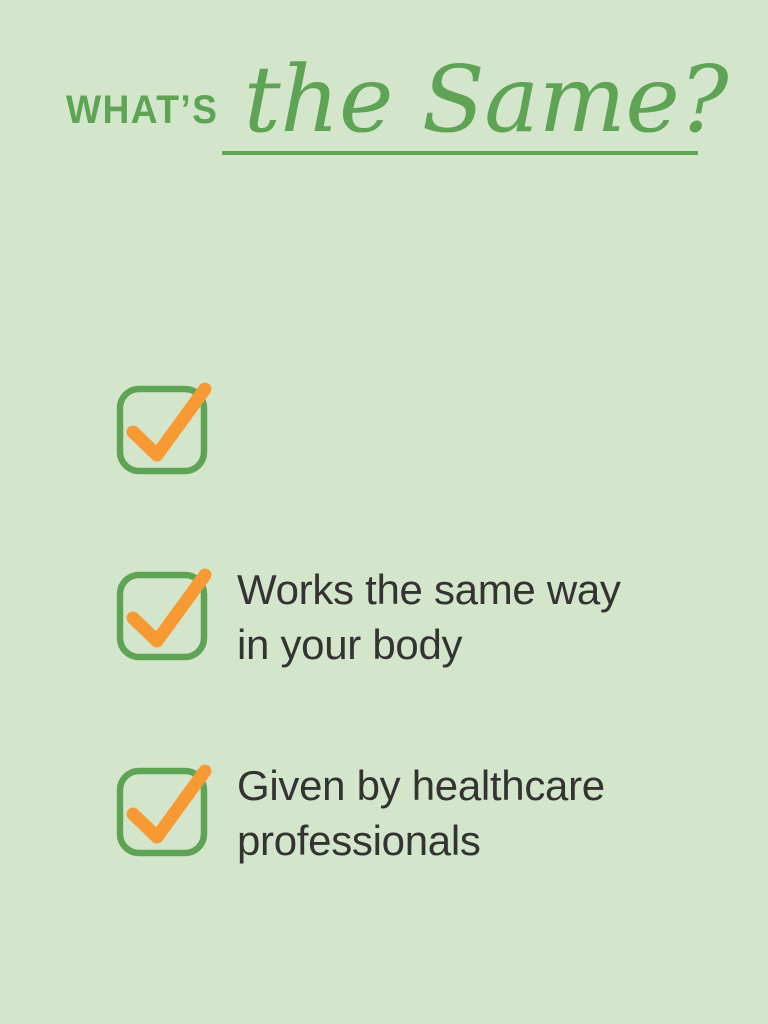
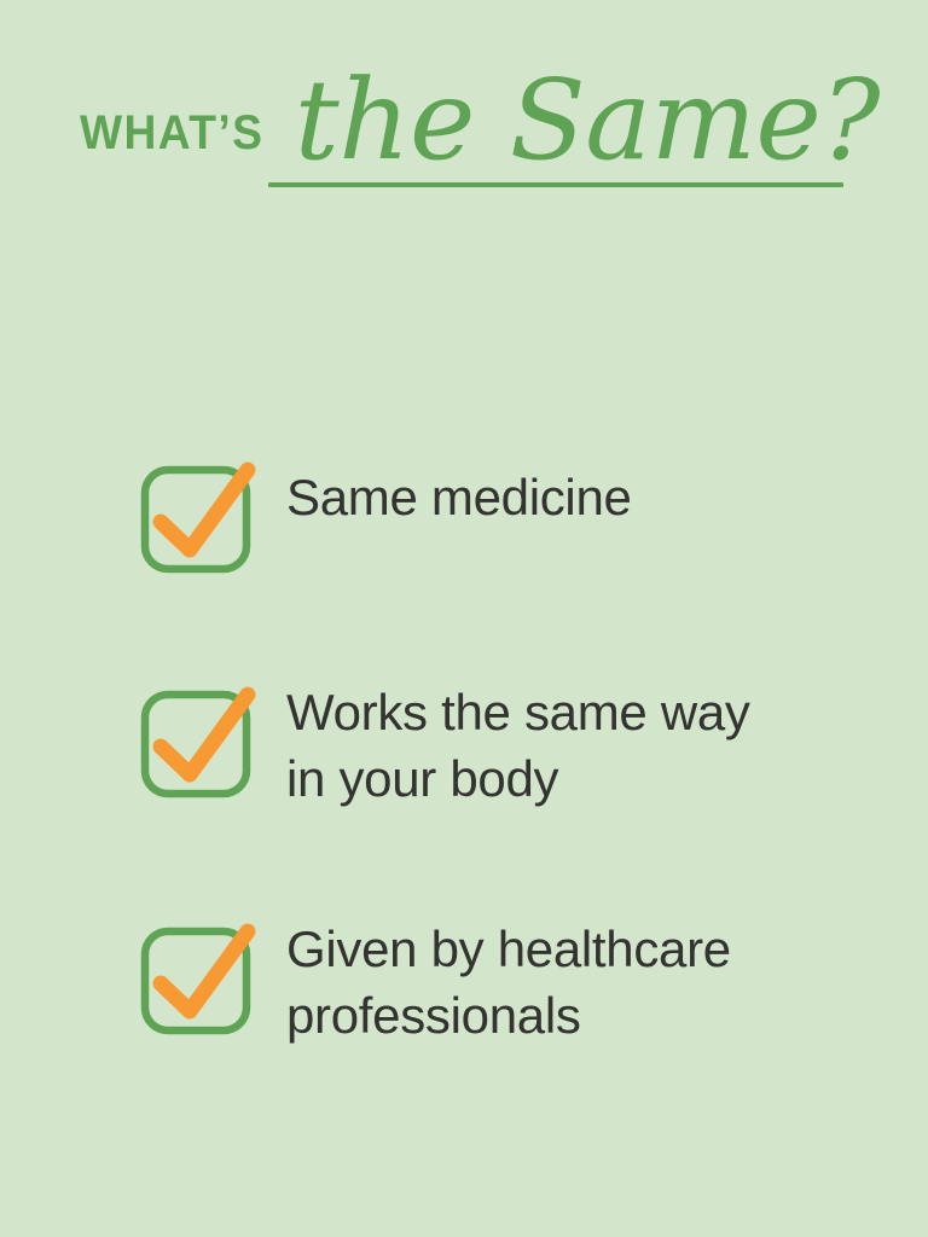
  WHAT’S
  the Same?
+ Same medicine
  Works the same way
  in your body
  Given by healthcare
  professionals
